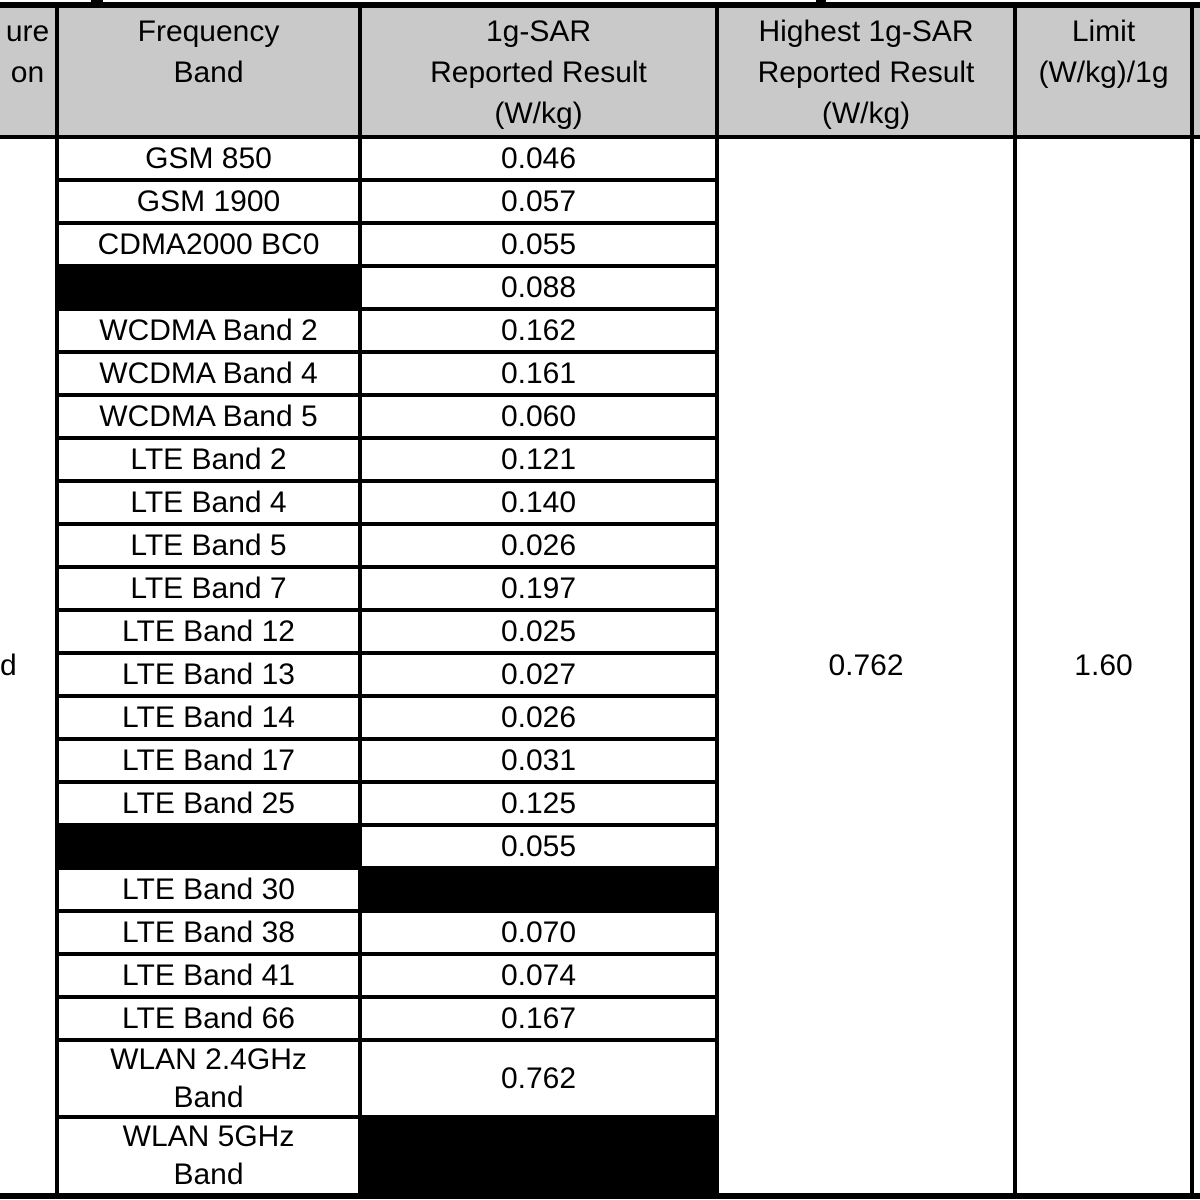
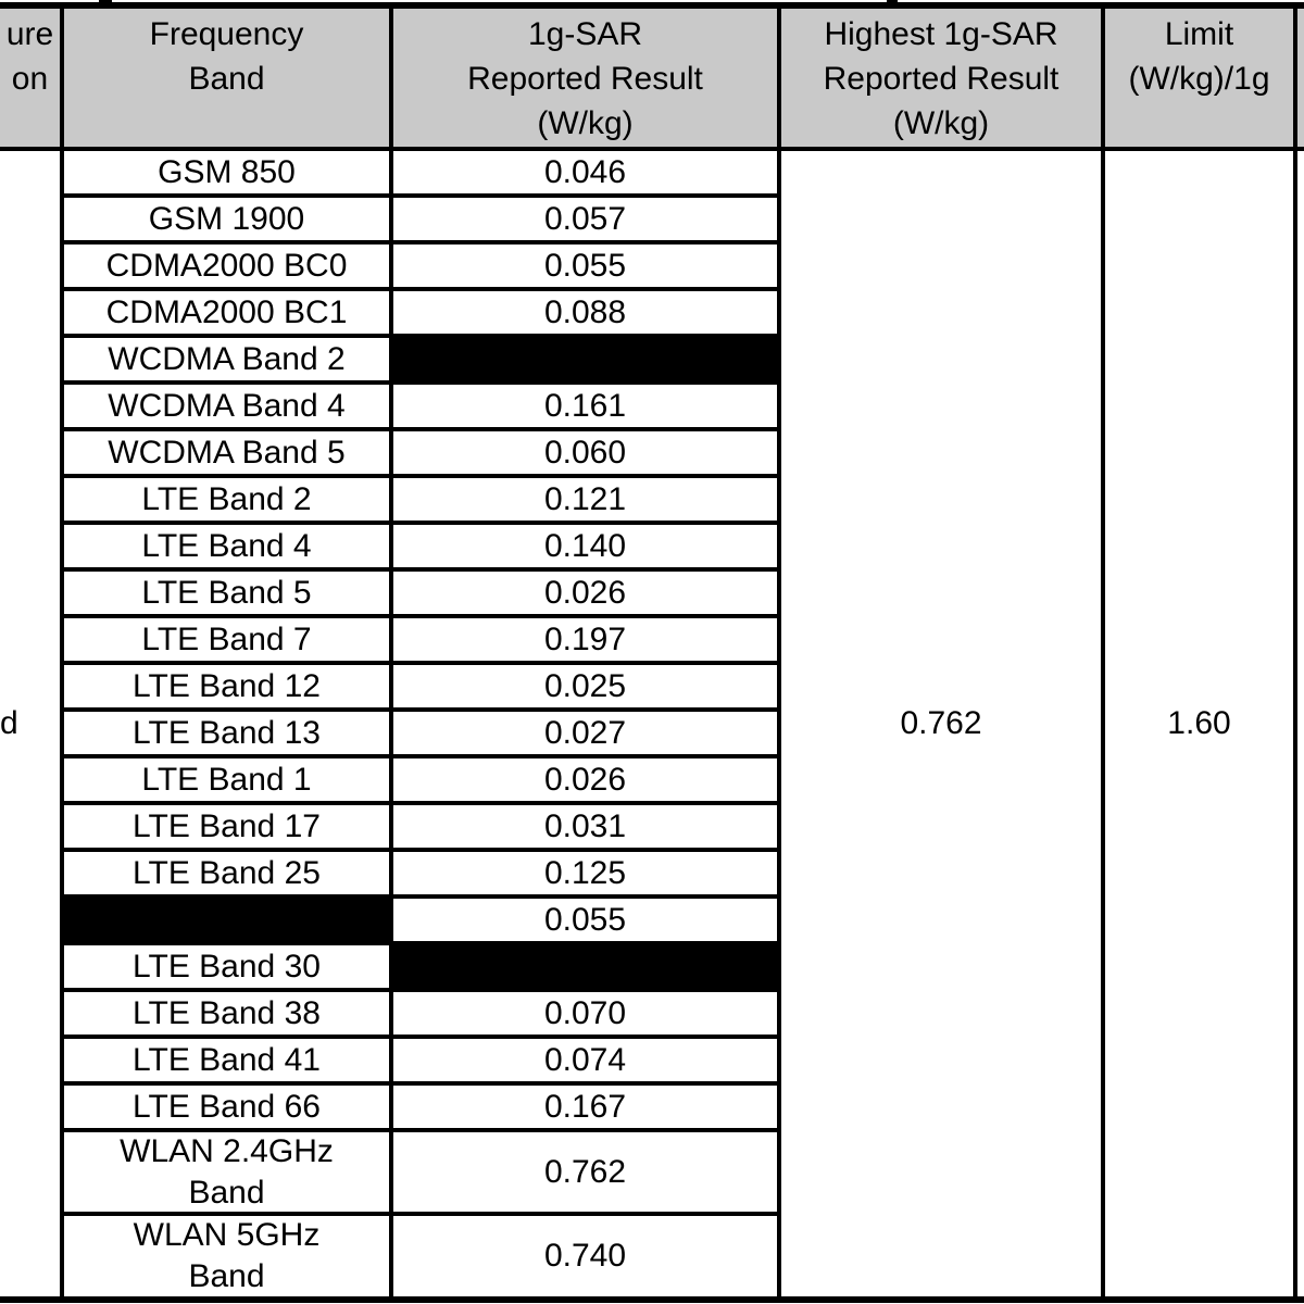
  ure
  on
  Frequency
  Band
  1g-SAR
  Reported Result
  (W/kg)
  Highest 1g-SAR
  Reported Result
  (W/kg)
  Limit
  (W/kg)/1g
  d
  0.762
  1.60
  GSM 850
  0.046
  GSM 1900
  0.057
  CDMA2000 BC0
  0.055
+ CDMA2000 BC1
  0.088
  WCDMA Band 2
- 0.162
  WCDMA Band 4
  0.161
  WCDMA Band 5
  0.060
  LTE Band 2
  0.121
  LTE Band 4
  0.140
  LTE Band 5
  0.026
  LTE Band 7
  0.197
  LTE Band 12
  0.025
  LTE Band 13
  0.027
- LTE Band 14
+ LTE Band 1
  0.026
  LTE Band 17
  0.031
  LTE Band 25
  0.125
  0.055
  LTE Band 30
  LTE Band 38
  0.070
  LTE Band 41
  0.074
  LTE Band 66
  0.167
  WLAN 2.4GHz
  Band
  0.762
  WLAN 5GHz
  Band
+ 0.740
